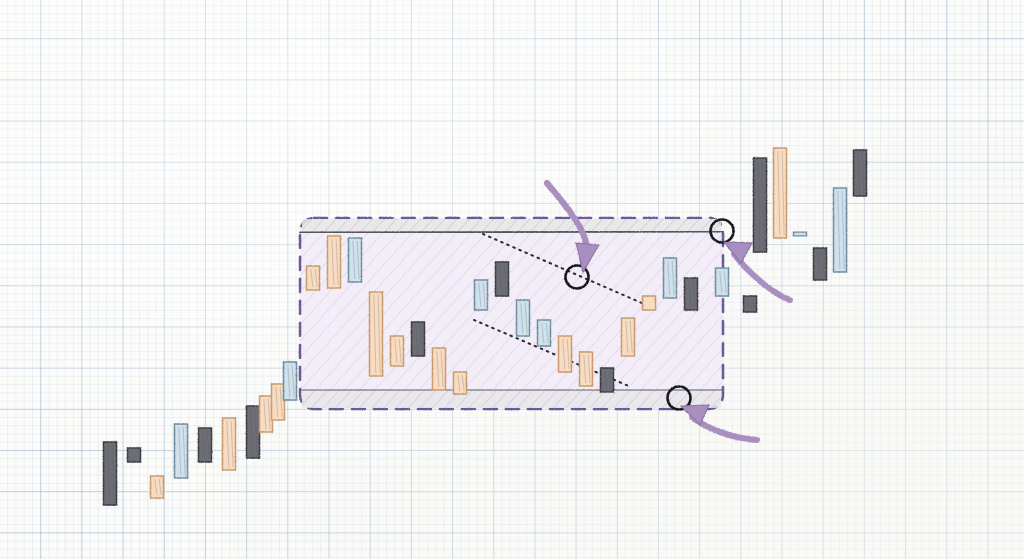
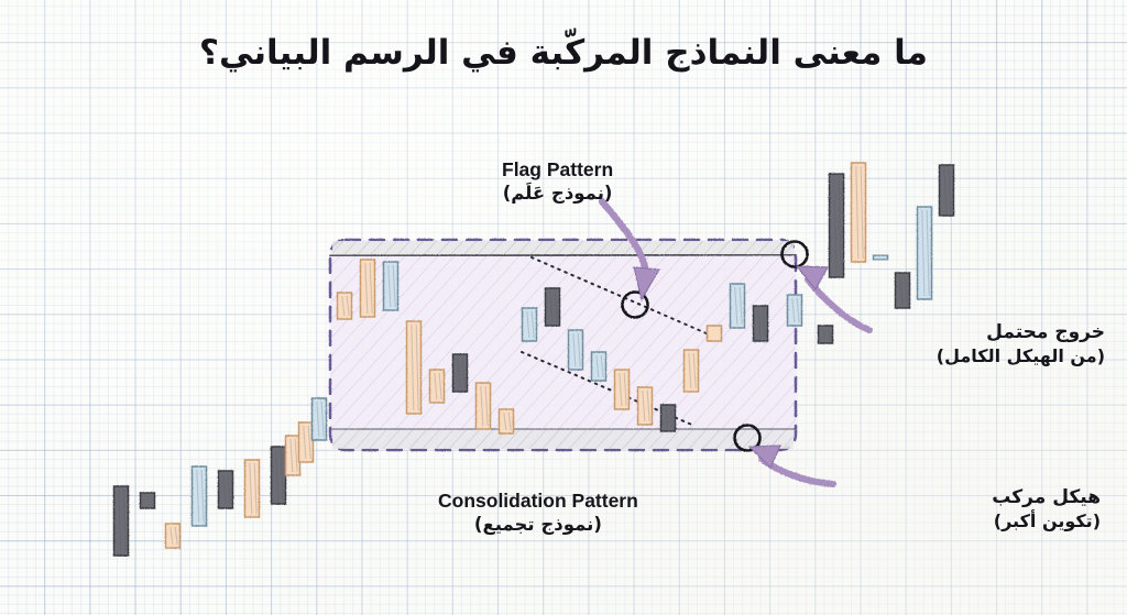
+ ما معنى النماذج المركّبة في الرسم البياني؟
+ Flag Pattern
+ (نموذج عَلَم)
+ Consolidation Pattern
+ (نموذج تجميع)
+ خروج محتمل
+ (من الهيكل الكامل)
+ هيكل مركب
+ (تكوين أكبر)
